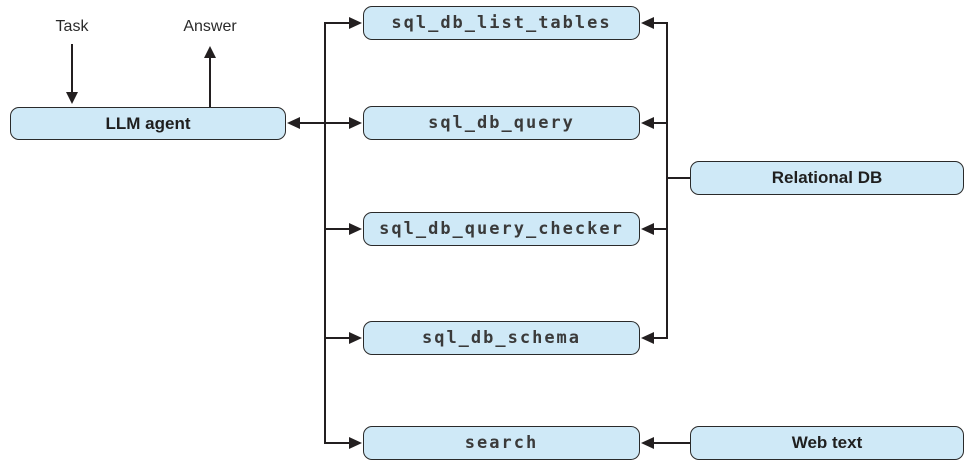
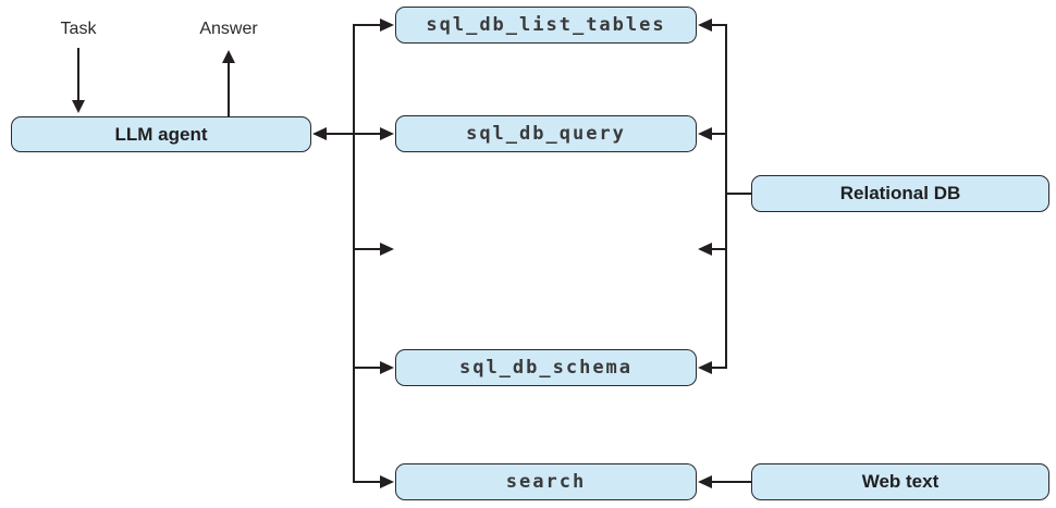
  Task
  Answer
  LLM agent
  sql_db_list_tables
  sql_db_query
- sql_db_query_checker
  sql_db_schema
  search
  Relational DB
  Web text
